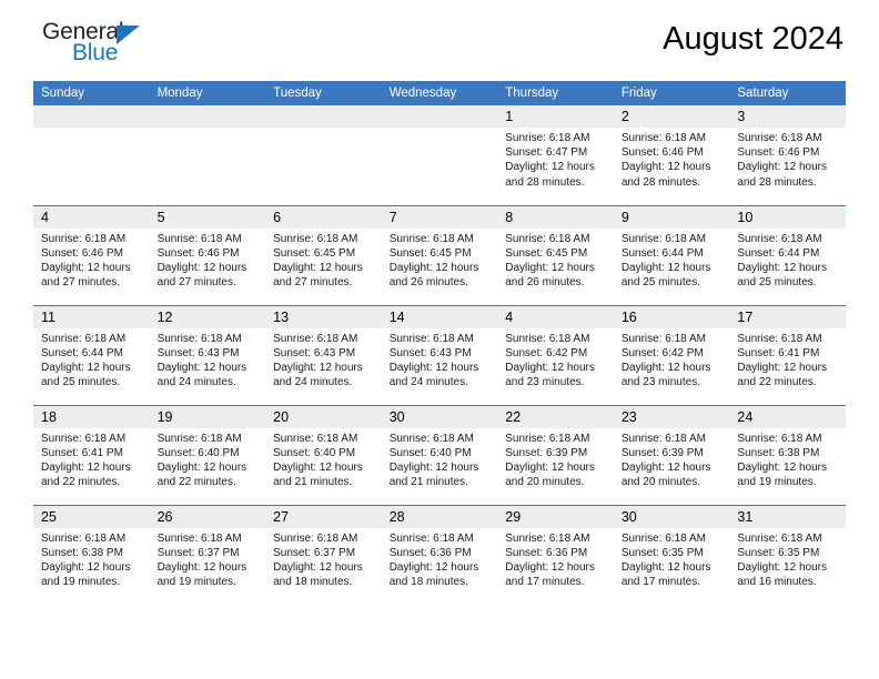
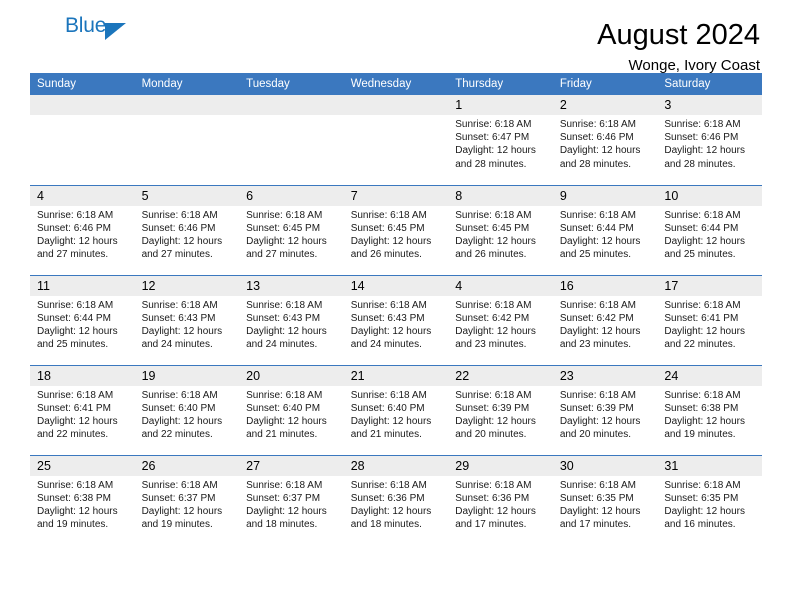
- General
  Blue
  August 2024
+ Wonge, Ivory Coast
  Sunday	Monday	Tuesday	Wednesday	Thursday	Friday	Saturday
  				1Sunrise: 6:18 AMSunset: 6:47 PMDaylight: 12 hoursand 28 minutes.	2Sunrise: 6:18 AMSunset: 6:46 PMDaylight: 12 hoursand 28 minutes.	3Sunrise: 6:18 AMSunset: 6:46 PMDaylight: 12 hoursand 28 minutes.
  4Sunrise: 6:18 AMSunset: 6:46 PMDaylight: 12 hoursand 27 minutes.	5Sunrise: 6:18 AMSunset: 6:46 PMDaylight: 12 hoursand 27 minutes.	6Sunrise: 6:18 AMSunset: 6:45 PMDaylight: 12 hoursand 27 minutes.	7Sunrise: 6:18 AMSunset: 6:45 PMDaylight: 12 hoursand 26 minutes.	8Sunrise: 6:18 AMSunset: 6:45 PMDaylight: 12 hoursand 26 minutes.	9Sunrise: 6:18 AMSunset: 6:44 PMDaylight: 12 hoursand 25 minutes.	10Sunrise: 6:18 AMSunset: 6:44 PMDaylight: 12 hoursand 25 minutes.
  11Sunrise: 6:18 AMSunset: 6:44 PMDaylight: 12 hoursand 25 minutes.	12Sunrise: 6:18 AMSunset: 6:43 PMDaylight: 12 hoursand 24 minutes.	13Sunrise: 6:18 AMSunset: 6:43 PMDaylight: 12 hoursand 24 minutes.	14Sunrise: 6:18 AMSunset: 6:43 PMDaylight: 12 hoursand 24 minutes.	4Sunrise: 6:18 AMSunset: 6:42 PMDaylight: 12 hoursand 23 minutes.	16Sunrise: 6:18 AMSunset: 6:42 PMDaylight: 12 hoursand 23 minutes.	17Sunrise: 6:18 AMSunset: 6:41 PMDaylight: 12 hoursand 22 minutes.
- 18Sunrise: 6:18 AMSunset: 6:41 PMDaylight: 12 hoursand 22 minutes.	19Sunrise: 6:18 AMSunset: 6:40 PMDaylight: 12 hoursand 22 minutes.	20Sunrise: 6:18 AMSunset: 6:40 PMDaylight: 12 hoursand 21 minutes.	30Sunrise: 6:18 AMSunset: 6:40 PMDaylight: 12 hoursand 21 minutes.	22Sunrise: 6:18 AMSunset: 6:39 PMDaylight: 12 hoursand 20 minutes.	23Sunrise: 6:18 AMSunset: 6:39 PMDaylight: 12 hoursand 20 minutes.	24Sunrise: 6:18 AMSunset: 6:38 PMDaylight: 12 hoursand 19 minutes.
+ 18Sunrise: 6:18 AMSunset: 6:41 PMDaylight: 12 hoursand 22 minutes.	19Sunrise: 6:18 AMSunset: 6:40 PMDaylight: 12 hoursand 22 minutes.	20Sunrise: 6:18 AMSunset: 6:40 PMDaylight: 12 hoursand 21 minutes.	21Sunrise: 6:18 AMSunset: 6:40 PMDaylight: 12 hoursand 21 minutes.	22Sunrise: 6:18 AMSunset: 6:39 PMDaylight: 12 hoursand 20 minutes.	23Sunrise: 6:18 AMSunset: 6:39 PMDaylight: 12 hoursand 20 minutes.	24Sunrise: 6:18 AMSunset: 6:38 PMDaylight: 12 hoursand 19 minutes.
  25Sunrise: 6:18 AMSunset: 6:38 PMDaylight: 12 hoursand 19 minutes.	26Sunrise: 6:18 AMSunset: 6:37 PMDaylight: 12 hoursand 19 minutes.	27Sunrise: 6:18 AMSunset: 6:37 PMDaylight: 12 hoursand 18 minutes.	28Sunrise: 6:18 AMSunset: 6:36 PMDaylight: 12 hoursand 18 minutes.	29Sunrise: 6:18 AMSunset: 6:36 PMDaylight: 12 hoursand 17 minutes.	30Sunrise: 6:18 AMSunset: 6:35 PMDaylight: 12 hoursand 17 minutes.	31Sunrise: 6:18 AMSunset: 6:35 PMDaylight: 12 hoursand 16 minutes.
